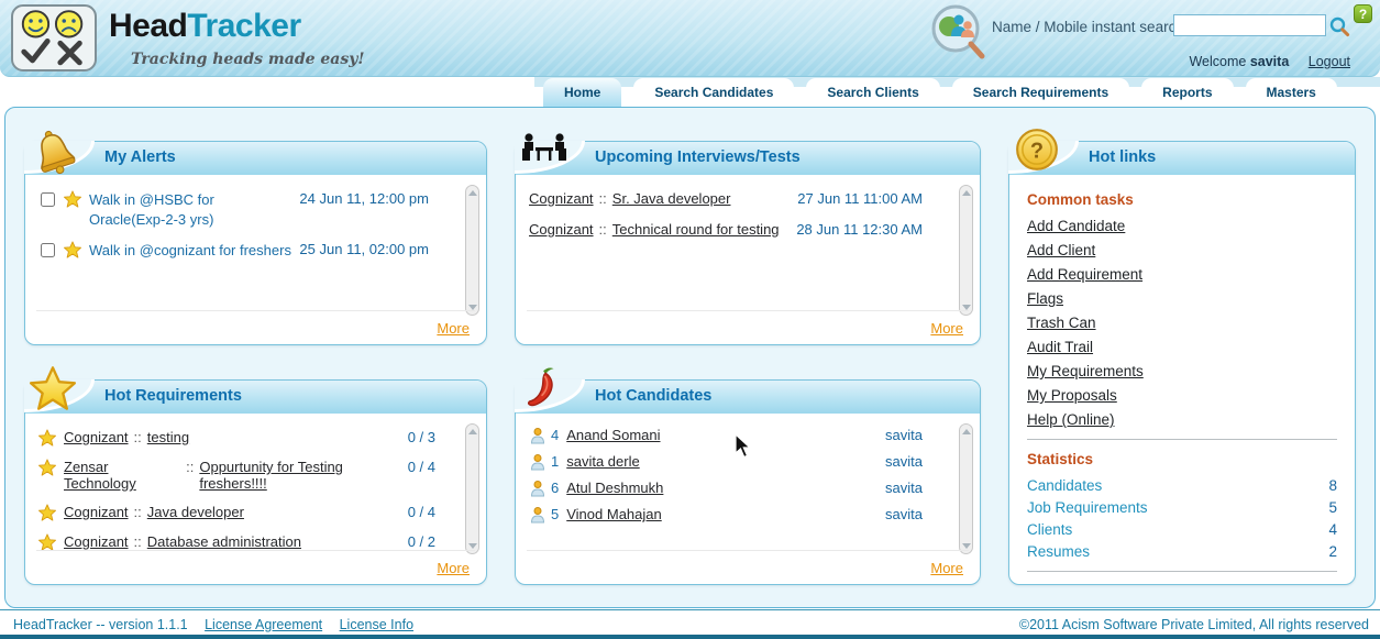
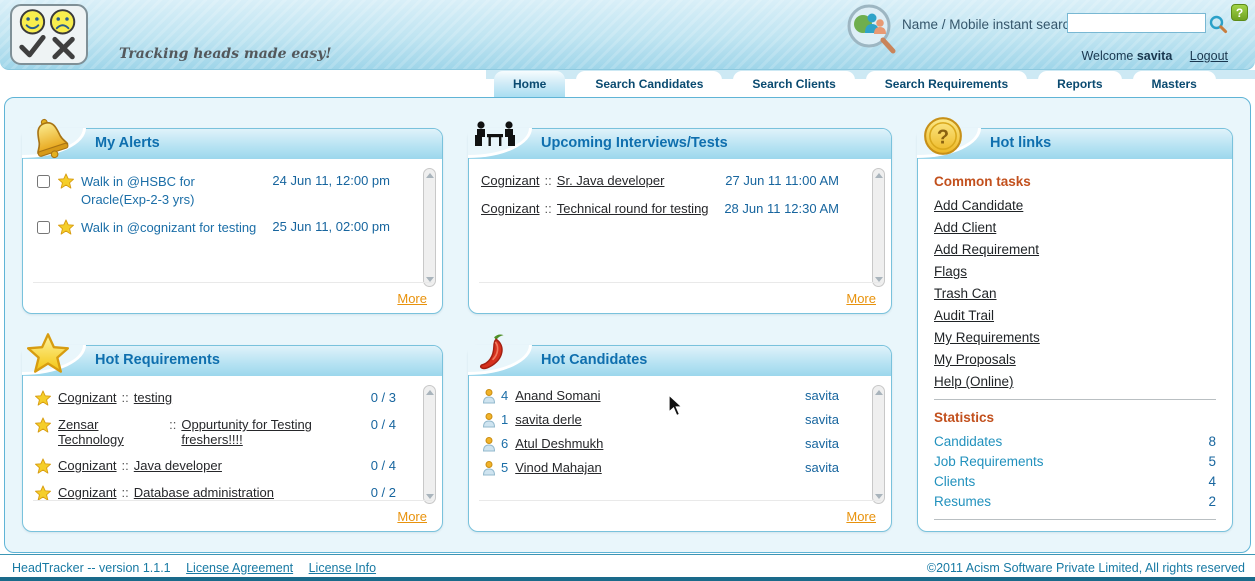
- HeadTracker
  Tracking heads made easy!
  Name / Mobile instant searc
  ?
  Welcome savita Logout
  Home
  Search Candidates
  Search Clients
  Search Requirements
  Reports
  Masters
  My Alerts
  Walk in @HSBC for Oracle(Exp-2-3 yrs)
  24 Jun 11, 12:00 pm
- Walk in @cognizant for freshers
+ Walk in @cognizant for testing
  25 Jun 11, 02:00 pm
  More
  Upcoming Interviews/Tests
  Cognizant
  ::
  Sr. Java developer
  27 Jun 11 11:00 AM
  Cognizant
  ::
  Technical round for testing
  28 Jun 11 12:30 AM
  More
  ?
  Hot links
  Common tasks
  Add Candidate
  Add Client
  Add Requirement
  Flags
  Trash Can
  Audit Trail
  My Requirements
  My Proposals
  Help (Online)
  Statistics
  Candidates
  8
  Job Requirements
  5
  Clients
  4
  Resumes
  2
  Hot Requirements
  Cognizant
  ::
  testing
  0 / 3
  Zensar Technology
  ::
  Oppurtunity for Testing freshers!!!!
  0 / 4
  Cognizant
  ::
  Java developer
  0 / 4
  Cognizant
  ::
  Database administration
  0 / 2
  More
  Hot Candidates
  4
  Anand Somani
  savita
  1
  savita derle
  savita
  6
  Atul Deshmukh
  savita
  5
  Vinod Mahajan
  savita
  More
  HeadTracker -- version 1.1.1 License Agreement License Info
  ©2011 Acism Software Private Limited, All rights reserved
